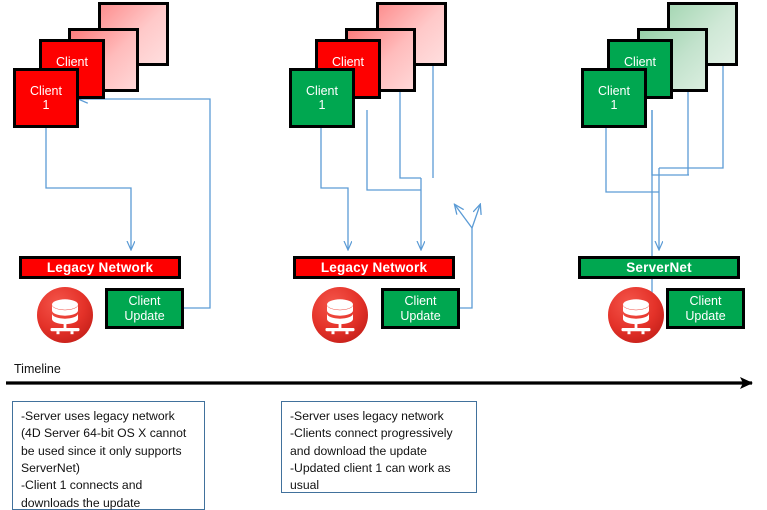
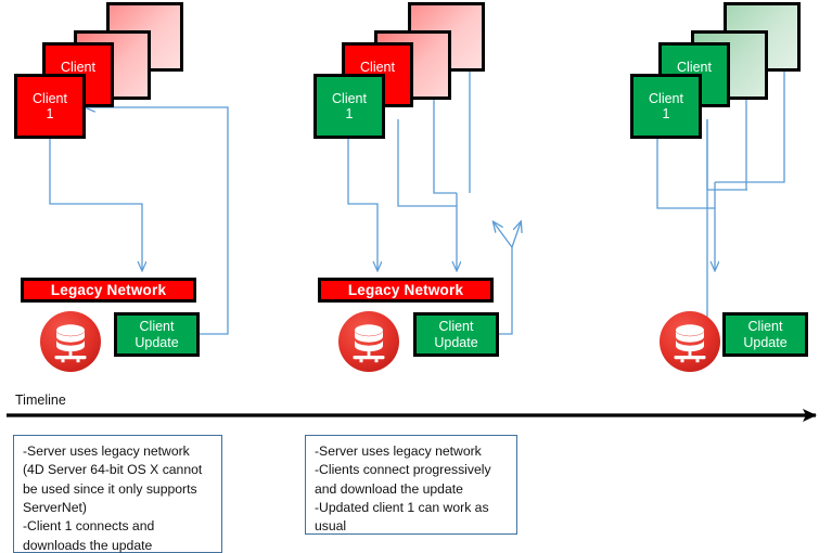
  Client
  Client
  1
  Legacy Network
  Client
  Update
  Client
  Client
  1
  Legacy Network
  Client
  Update
  Client
  Client
  1
- ServerNet
  Client
  Update
  Timeline
  -Server uses legacy network
  (4D Server 64-bit OS X cannot
  be used since it only supports
  ServerNet)
  -Client 1 connects and
  downloads the update
  -Server uses legacy network
  -Clients connect progressively
  and download the update
  -Updated client 1 can work as
  usual
